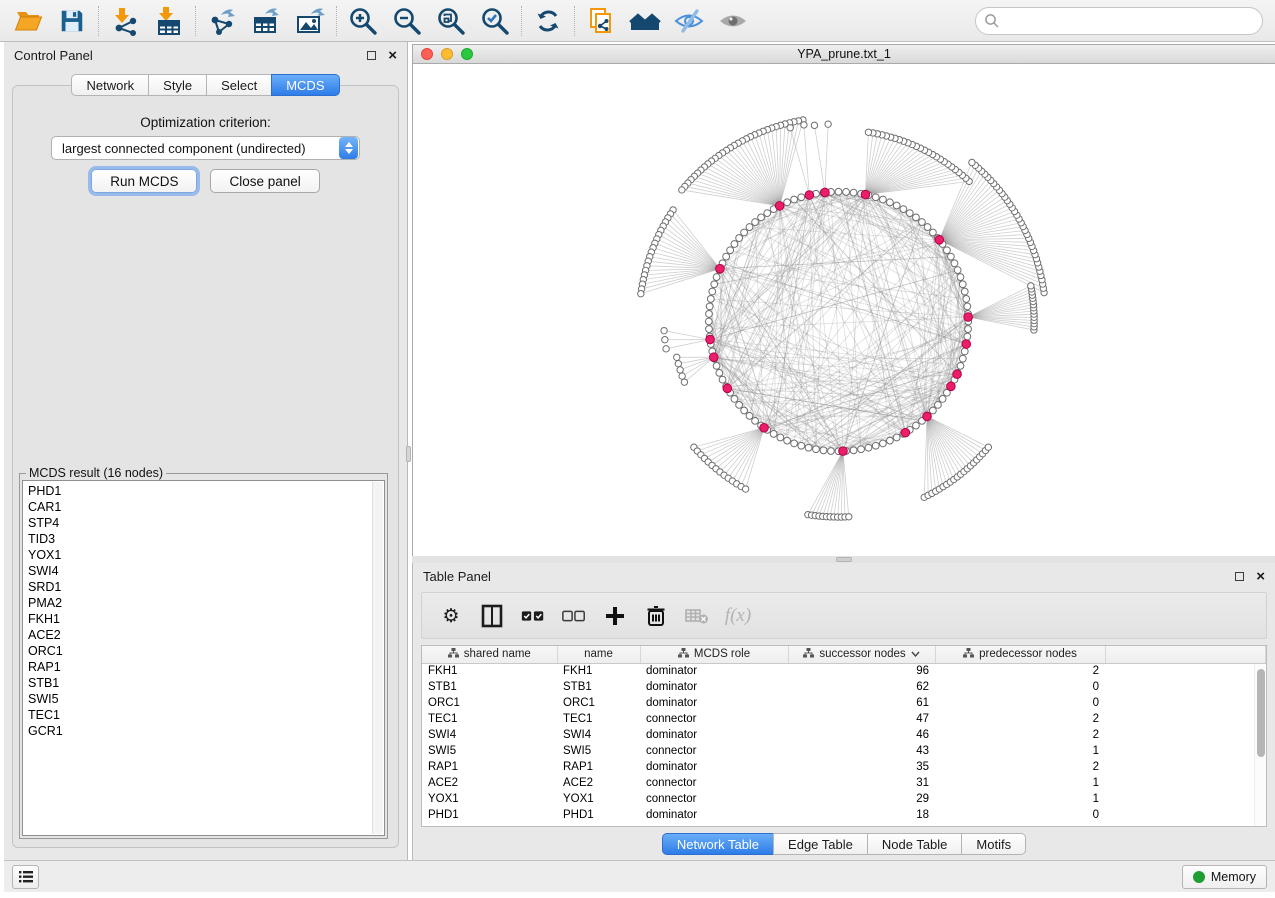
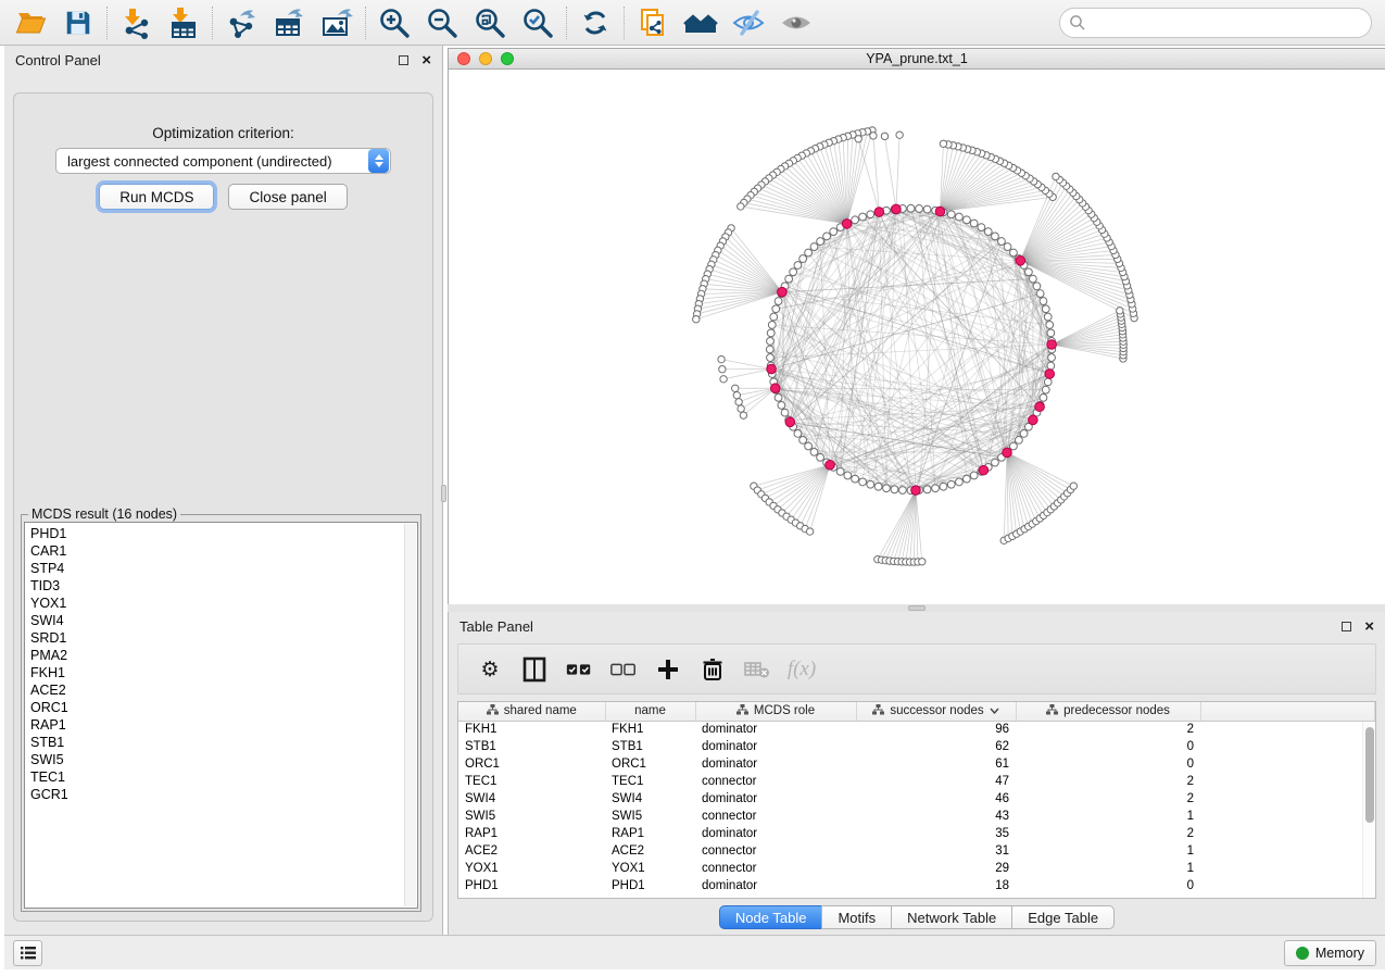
  Control Panel
  ×
- Network
- Style
- Select
- MCDS
  Optimization criterion:
  largest connected component (undirected)
  Run MCDS
  Close panel
  MCDS result (16 nodes)
  PHD1
  CAR1
  STP4
  TID3
  YOX1
  SWI4
  SRD1
  PMA2
  FKH1
  ACE2
  ORC1
  RAP1
  STB1
  SWI5
  TEC1
  GCR1
  YPA_prune.txt_1
  Table Panel
  ×
  ⚙
  f(x)
  shared name	name	MCDS role	successor nodes	predecessor nodes
  FKH1	FKH1	dominator	96	2
  STB1	STB1	dominator	62	0
  ORC1	ORC1	dominator	61	0
  TEC1	TEC1	connector	47	2
  SWI4	SWI4	dominator	46	2
  SWI5	SWI5	connector	43	1
  RAP1	RAP1	dominator	35	2
  ACE2	ACE2	connector	31	1
  YOX1	YOX1	connector	29	1
  PHD1	PHD1	dominator	18	0
- Network Table
+ Node Table
- Edge Table
+ Motifs
- Node Table
+ Network Table
- Motifs
+ Edge Table
  Memory
